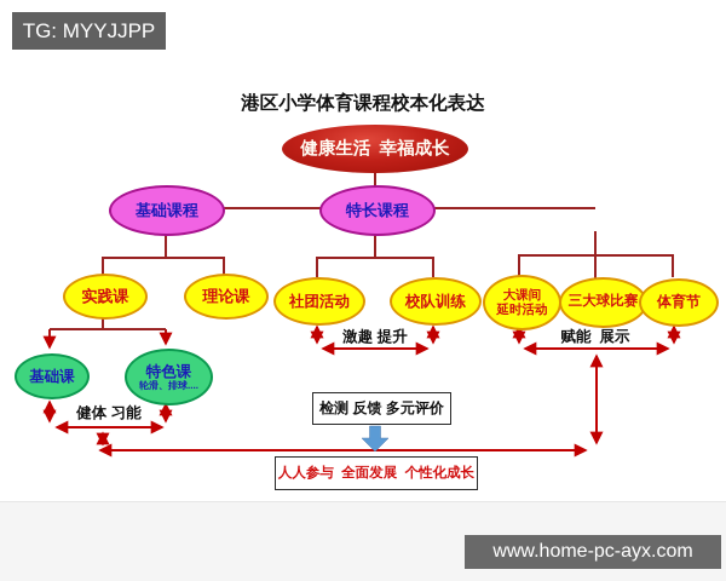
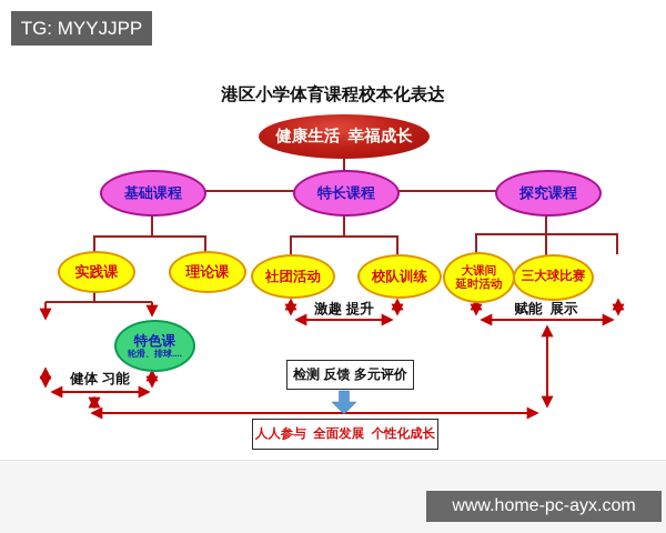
  TG: MYYJJPP
  港区小学体育课程校本化表达
  健康生活 幸福成长
  基础课程
  特长课程
+ 探究课程
  实践课
  理论课
  社团活动
  校队训练
  大课间
  延时活动
  三大球比赛
- 体育节
- 基础课
  特色课
  轮滑、排球....
  健体 习能
  激趣 提升
  赋能 展示
  检测 反馈 多元评价
  人人参与 全面发展 个性化成长
  www.home-pc-ayx.com
